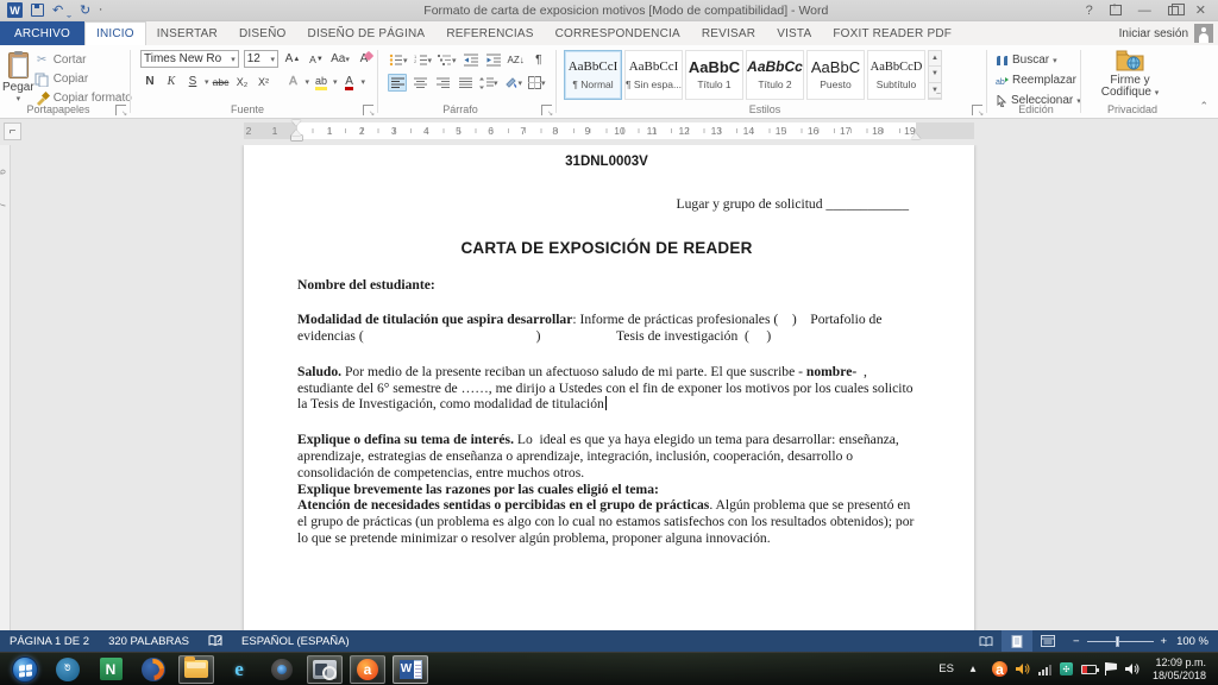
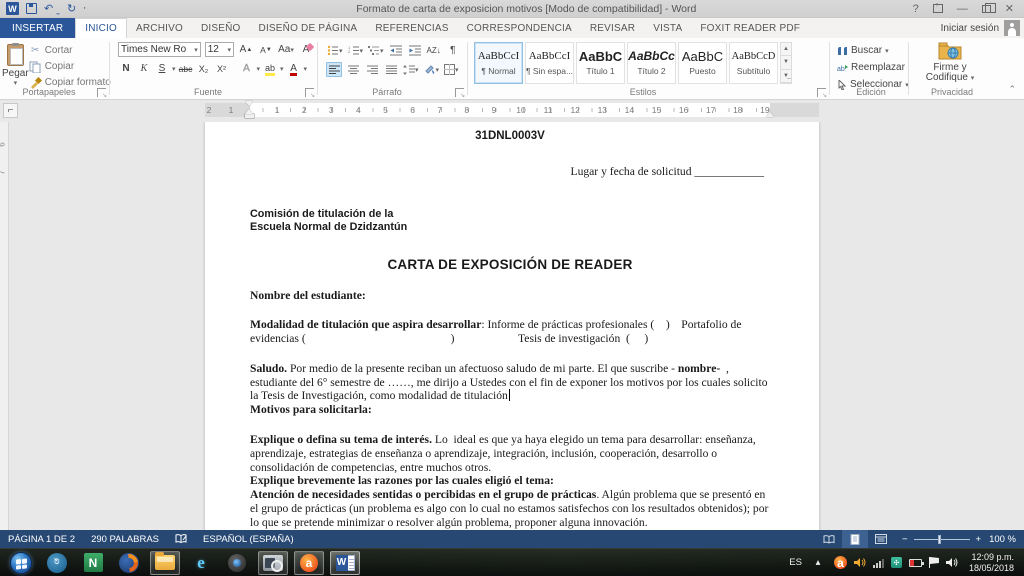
  W
  ↶ ˬ
  ↻
  ⸱
  Formato de carta de exposicion motivos [Modo de compatibilidad] - Word
  ?
  —
  ✕
- ARCHIVO
+ INSERTAR
  INICIO
- INSERTAR
+ ARCHIVO
  DISEÑO
  DISEÑO DE PÁGINA
  REFERENCIAS
  CORRESPONDENCIA
  REVISAR
  VISTA
  FOXIT READER PDF
  Iniciar sesión
  Pegar
  ✂
  Cortar
  Copiar
  Copiar format
  Portapapeles
  Times New Ro
  12
  A
  A
  Aa
  A
  N
  K
  S
  abc
  X₂
  X²
  A
  ab
  A
  Fuente
  AZ↓
  ¶
  Párrafo
  AaBbCcI
  ¶ Normal
  AaBbCcI
  ¶ Sin espa...
  AaBbC
  Título 1
  AaBbCc
  Título 2
  AaBbC
  Puesto
  AaBbCcD
  Subtítulo
  Estilos
  Buscar
  Reemplazar
  Seleccionar
  Edición
  Firme y Codifique
  Privacidad
  ⌃
  ⌐
  2
  1
  1
  2
  3
  4
  5
  6
  7
  8
  9
  10
  11
  12
  13
  14
  15
  16
  17
  18
  19
  31DNL0003V
- Lugar y grupo de solicitud ____________
+ Lugar y fecha de solicitud ____________
+ Comisión de titulación de la
+ Escuela Normal de Dzidzantún
  CARTA DE EXPOSICIÓN DE READER
  Nombre del estudiante:
  Modalidad de titulación que aspira desarrollar: Informe de prácticas profesionales ( ) Portafolio de evidencias ( ) Tesis de investigación ( )
  Saludo. Por medio de la presente reciban un afectuoso saludo de mi parte. El que suscribe - nombre- , estudiante del 6° semestre de ……, me dirijo a Ustedes con el fin de exponer los motivos por los cuales solicito la Tesis de Investigación, como modalidad de titulación
+ Motivos para solicitarla:
  Explique o defina su tema de interés. Lo ideal es que ya haya elegido un tema para desarrollar: enseñanza, aprendizaje, estrategias de enseñanza o aprendizaje, integración, inclusión, cooperación, desarrollo o consolidación de competencias, entre muchos otros.
  Explique brevemente las razones por las cuales eligió el tema:
  Atención de necesidades sentidas o percibidas en el grupo de prácticas. Algún problema que se presentó en el grupo de prácticas (un problema es algo con lo cual no estamos satisfechos con los resultados obtenidos); por lo que se pretende minimizar o resolver algún problema, proponer alguna innovación.
  PÁGINA 1 DE 2
- 320 PALABRAS
+ 290 PALABRAS
  ESPAÑOL (ESPAÑA)
  −
  +
  100 %
  ᭷
  N
  e
  W
  ES
  ▴
  12:09 p.m.
  18/05/2018
